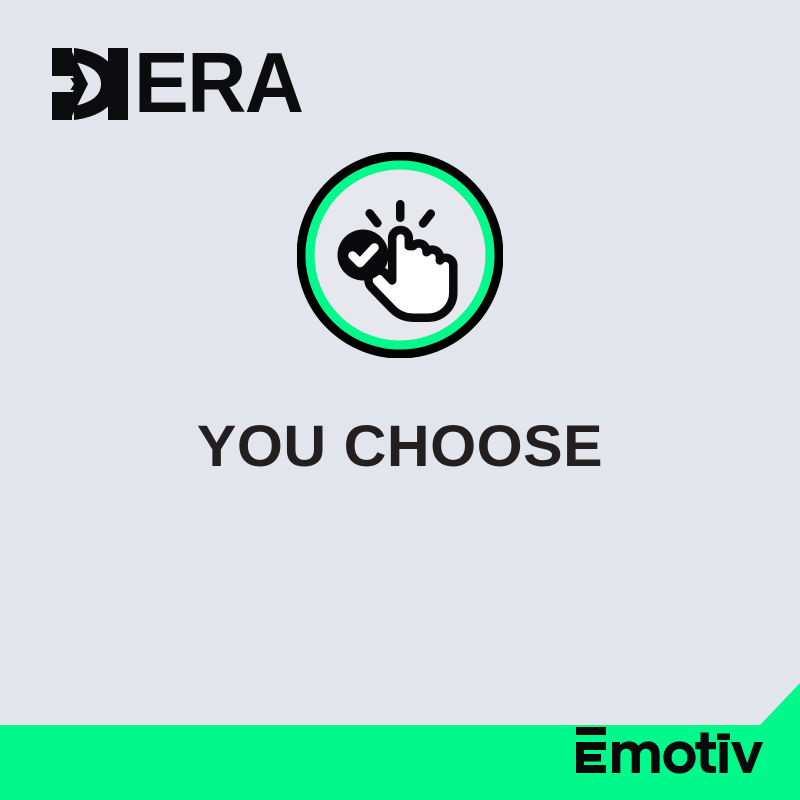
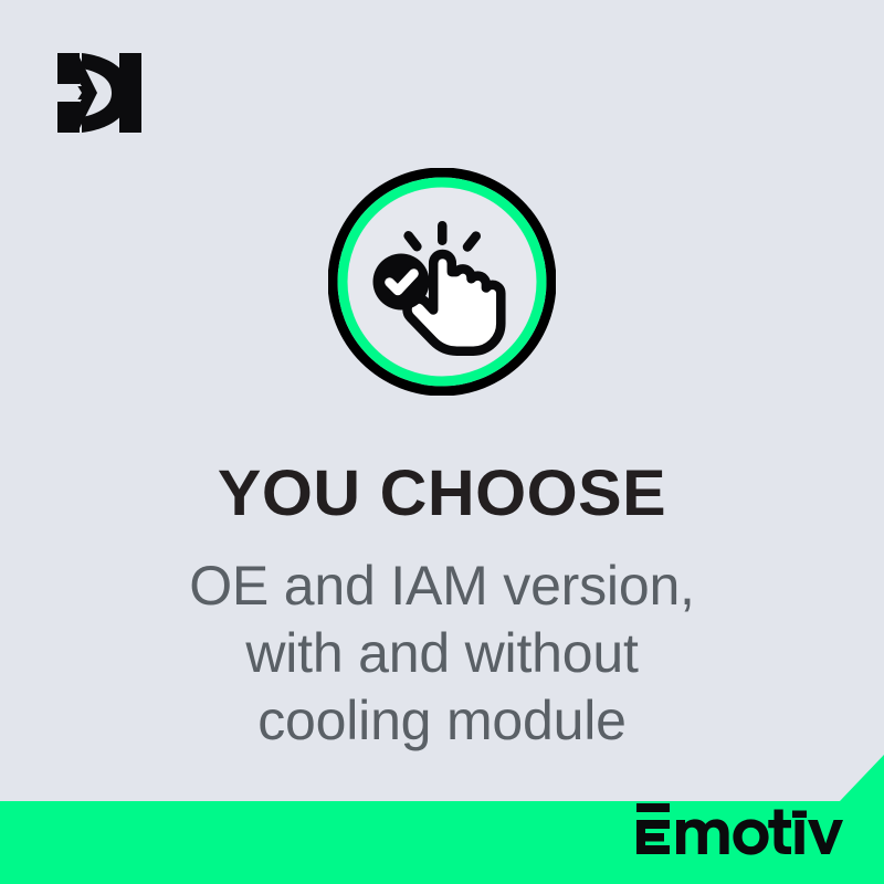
- ERA
  YOU CHOOSE
+ OE and IAM version,
+ with and without
+ cooling module
